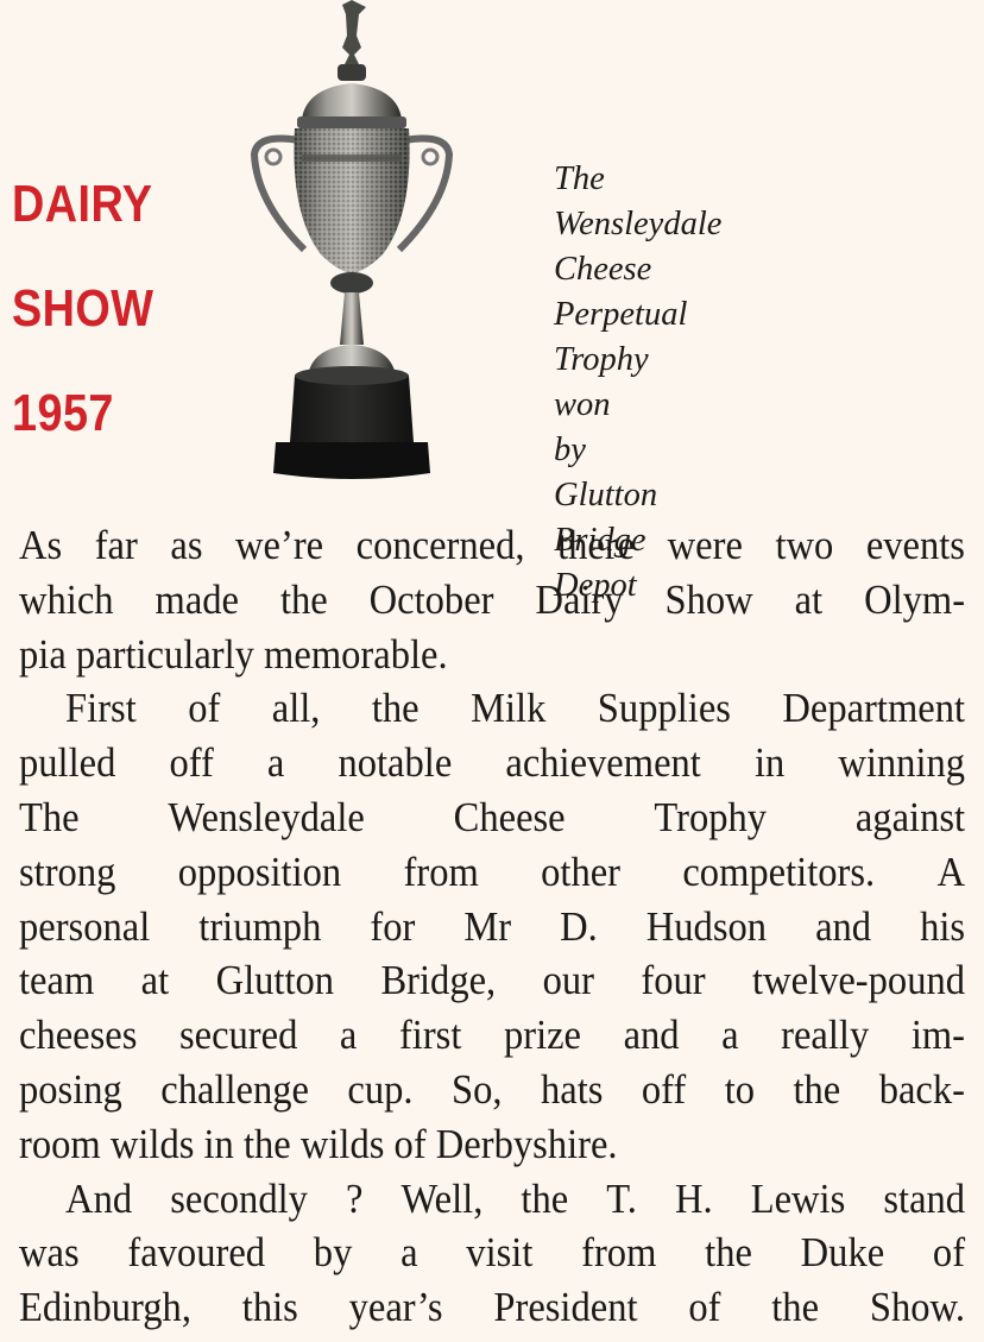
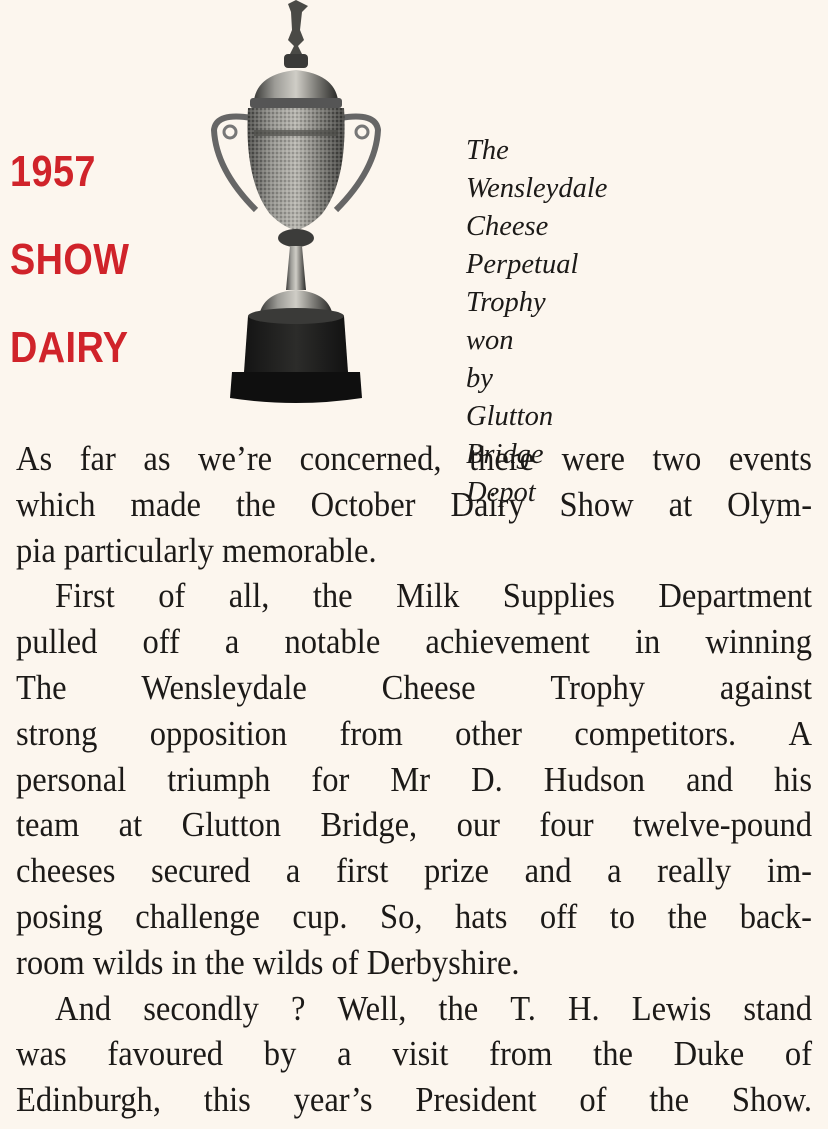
- DAIRY
+ 1957
  SHOW
- 1957
+ DAIRY
  The
  Wensleydale
  Cheese
  Perpetual
  Trophy
  won
  by
  Glutton
  Bridge
  Depot
  As
  far
  as
  we’re
  concerned,
  there
  were
  two
  events
  which
  made
  the
  October
  Dairy
  Show
  at
  Olym-
  pia particularly memorable.
  First
  of
  all,
  the
  Milk
  Supplies
  Department
  pulled
  off
  a
  notable
  achievement
  in
  winning
  The
  Wensleydale
  Cheese
  Trophy
  against
  strong
  opposition
  from
  other
  competitors.
  A
  personal
  triumph
  for
  Mr
  D.
  Hudson
  and
  his
  team
  at
  Glutton
  Bridge,
  our
  four
  twelve-pound
  cheeses
  secured
  a
  first
  prize
  and
  a
  really
  im-
  posing
  challenge
  cup.
  So,
  hats
  off
  to
  the
  back-
  room wilds in the wilds of Derbyshire.
  And
  secondly
  ?
  Well,
  the
  T.
  H.
  Lewis
  stand
  was
  favoured
  by
  a
  visit
  from
  the
  Duke
  of
  Edinburgh,
  this
  year’s
  President
  of
  the
  Show.
